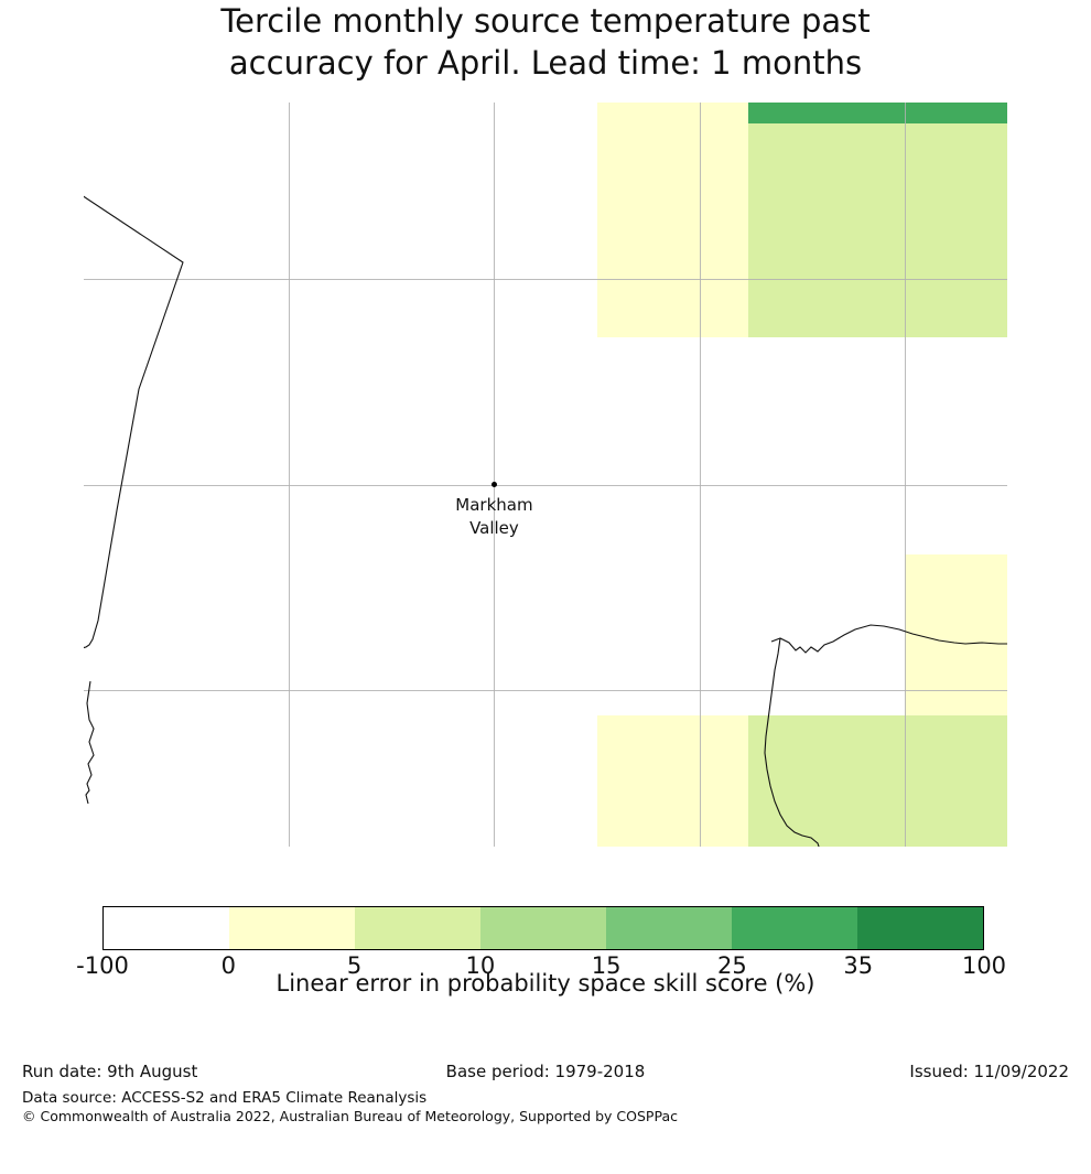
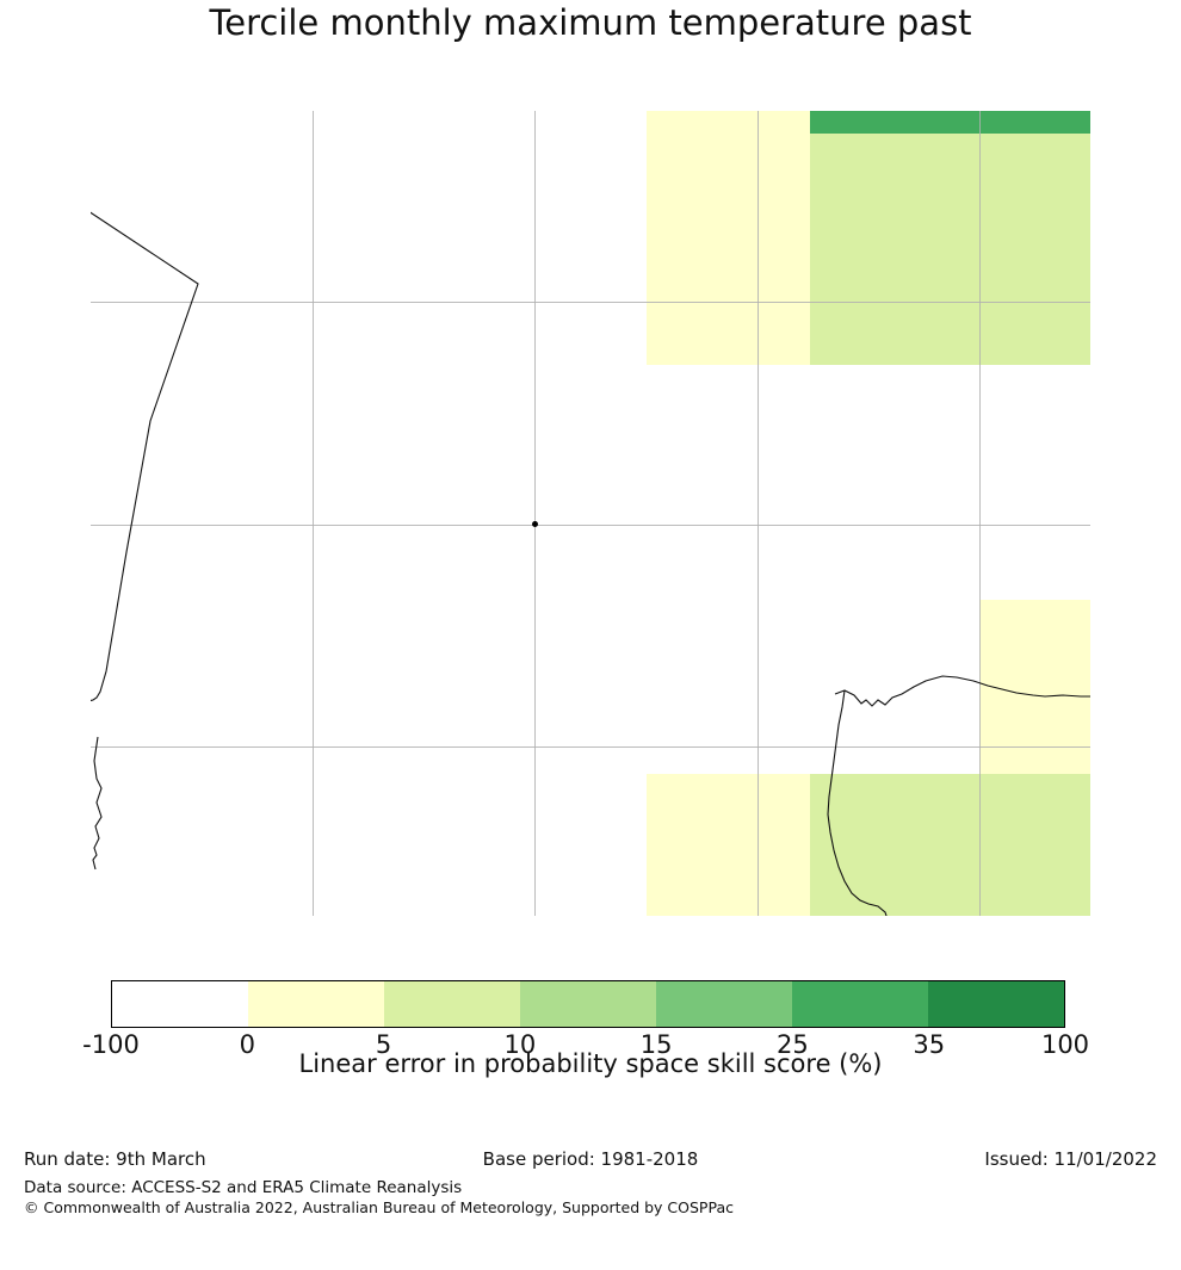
- Tercile monthly source temperature past
+ Tercile monthly maximum temperature past
- accuracy for April. Lead time: 1 months
- Markham
- Valley
  -100
  0
  5
  10
  15
  25
  35
  100
  Linear error in probability space skill score (%)
- Run date: 9th August
+ Run date: 9th March
- Base period: 1979-2018
+ Base period: 1981-2018
- Issued: 11/09/2022
+ Issued: 11/01/2022
  Data source: ACCESS-S2 and ERA5 Climate Reanalysis
  © Commonwealth of Australia 2022, Australian Bureau of Meteorology, Supported by COSPPac
